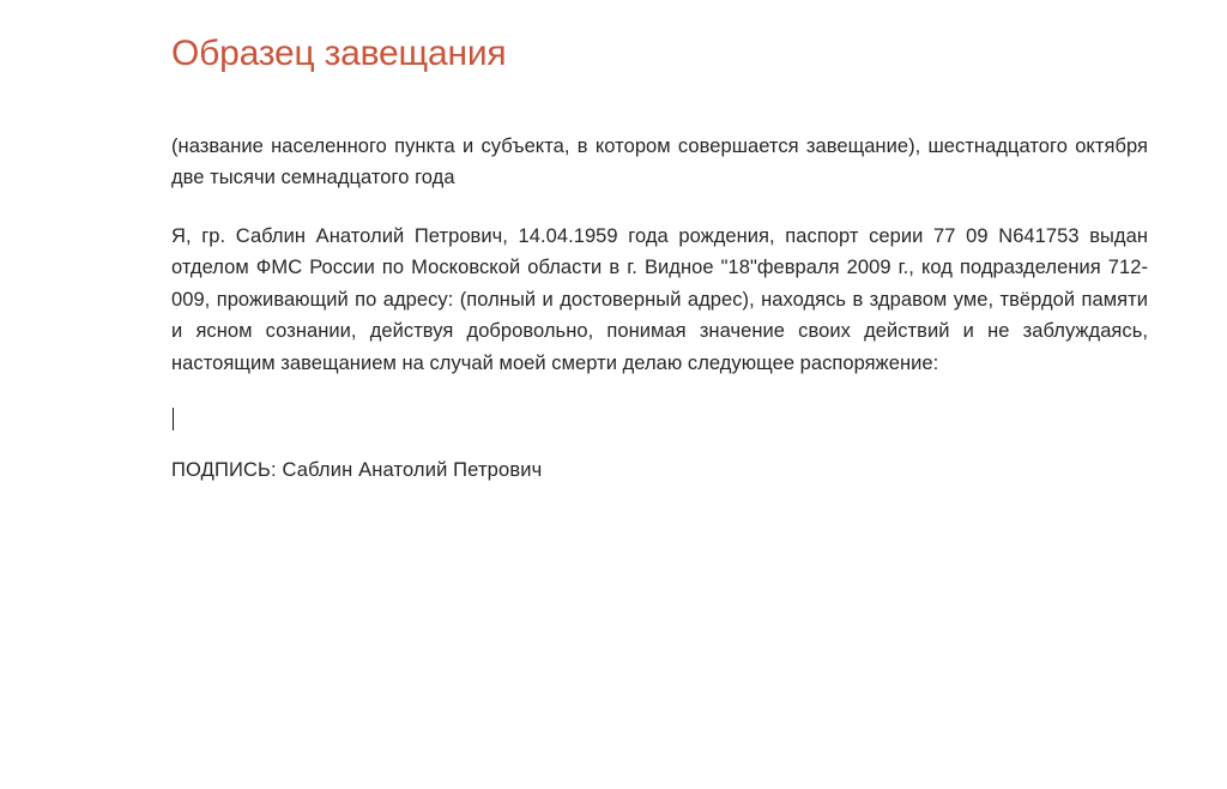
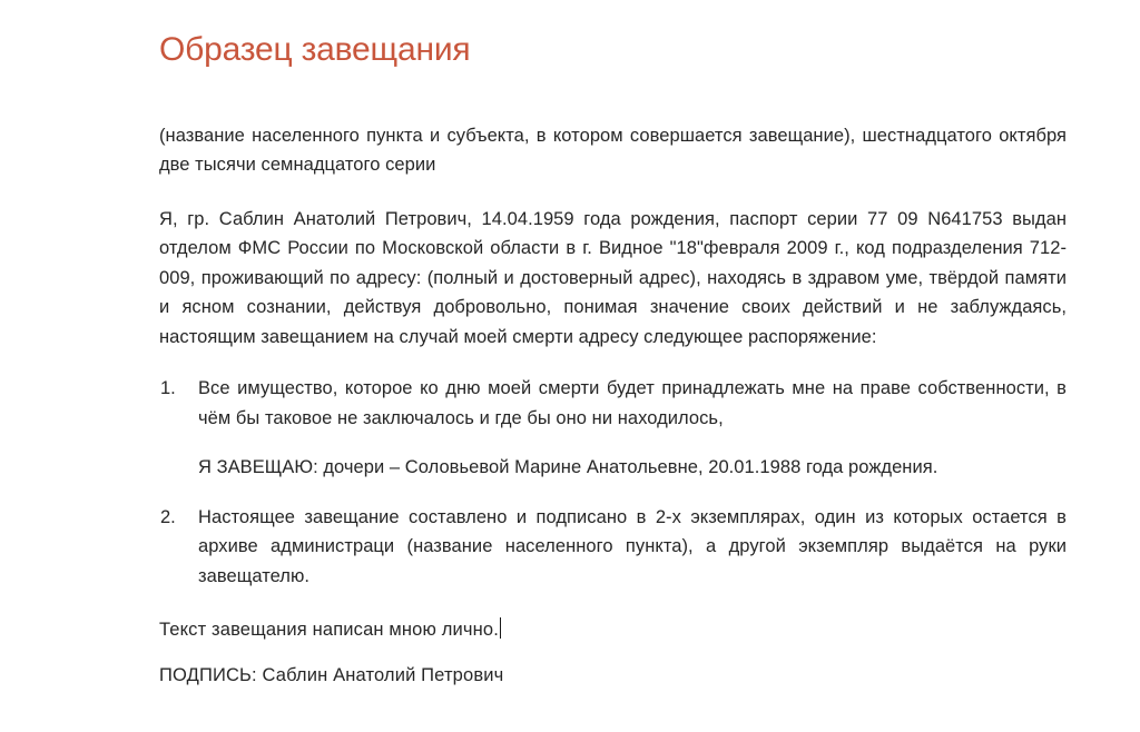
  Образец завещания
- (название населенного пункта и субъекта, в котором совершается завещание), шестнадцатого октября две тысячи семнадцатого года
+ (название населенного пункта и субъекта, в котором совершается завещание), шестнадцатого октября две тысячи семнадцатого серии
- Я, гр. Саблин Анатолий Петрович, 14.04.1959 года рождения, паспорт серии 77 09 N641753 выдан отделом ФМС России по Московской области в г. Видное "18"февраля 2009 г., код подразделения 712-009, проживающий по адресу: (полный и достоверный адрес), находясь в здравом уме, твёрдой памяти и ясном сознании, действуя добровольно, понимая значение своих действий и не заблуждаясь, настоящим завещанием на случай моей смерти делаю следующее распоряжение:
+ Я, гр. Саблин Анатолий Петрович, 14.04.1959 года рождения, паспорт серии 77 09 N641753 выдан отделом ФМС России по Московской области в г. Видное "18"февраля 2009 г., код подразделения 712-009, проживающий по адресу: (полный и достоверный адрес), находясь в здравом уме, твёрдой памяти и ясном сознании, действуя добровольно, понимая значение своих действий и не заблуждаясь, настоящим завещанием на случай моей смерти адресу следующее распоряжение:
+ 1.
+ Все имущество, которое ко дню моей смерти будет принадлежать мне на праве собственности, в чём бы таковое не заключалось и где бы оно ни находилось,
+ Я ЗАВЕЩАЮ: дочери – Соловьевой Марине Анатольевне, 20.01.1988 года рождения.
+ 2.
+ Настоящее завещание составлено и подписано в 2-х экземплярах, один из которых остается в архиве администраци (название населенного пункта), а другой экземпляр выдаётся на руки завещателю.
+ Текст завещания написан мною лично.
  ПОДПИСЬ: Саблин Анатолий Петрович
